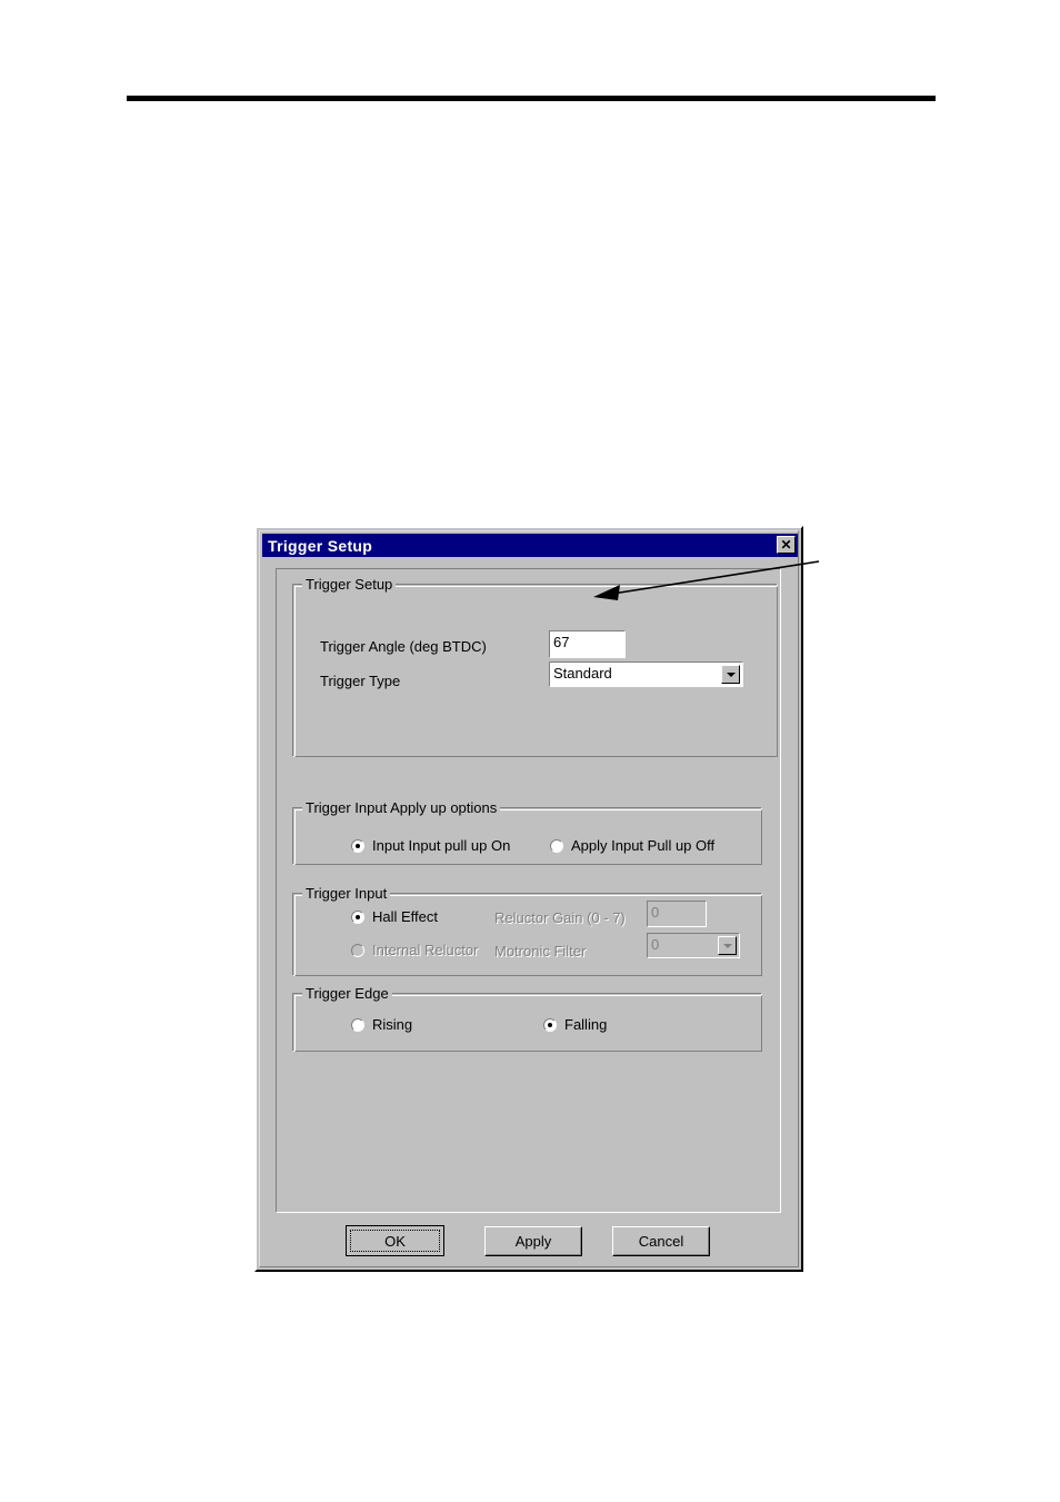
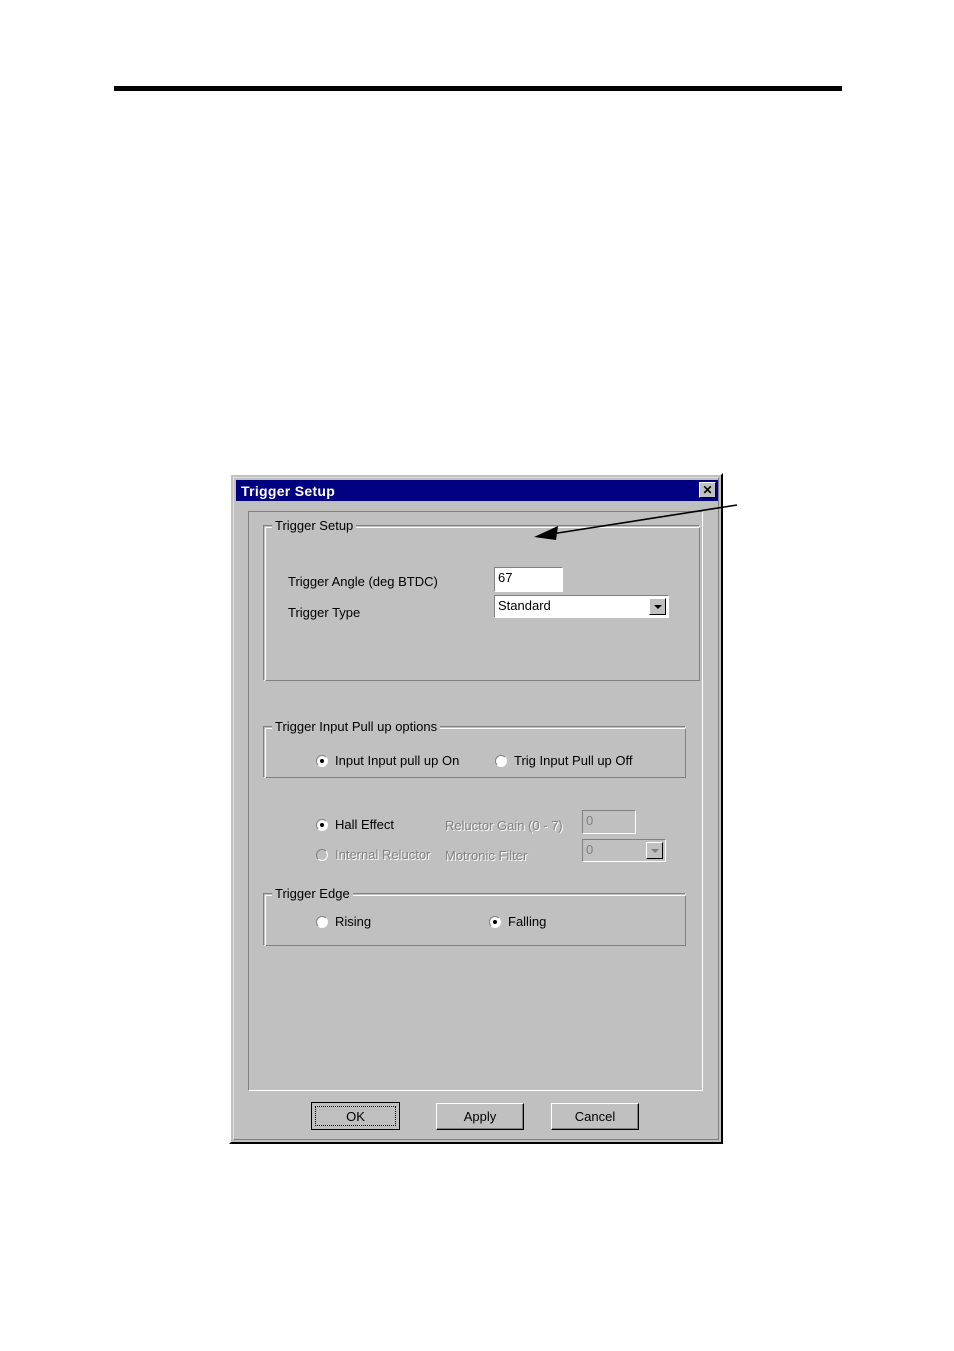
  Trigger Setup
  ✕
  Trigger Setup
  Trigger Angle (deg BTDC)
  67
  Trigger Type
  Standard
- Trigger Input Apply up options
+ Trigger Input Pull up options
  Input Input pull up On
- Apply Input Pull up Off
+ Trig Input Pull up Off
- Trigger Input
  Hall Effect
  Internal Reluctor
  Reluctor Gain (0 - 7)
  0
  Motronic Filter
  0
  Trigger Edge
  Rising
  Falling
  OK
  Apply
  Cancel
